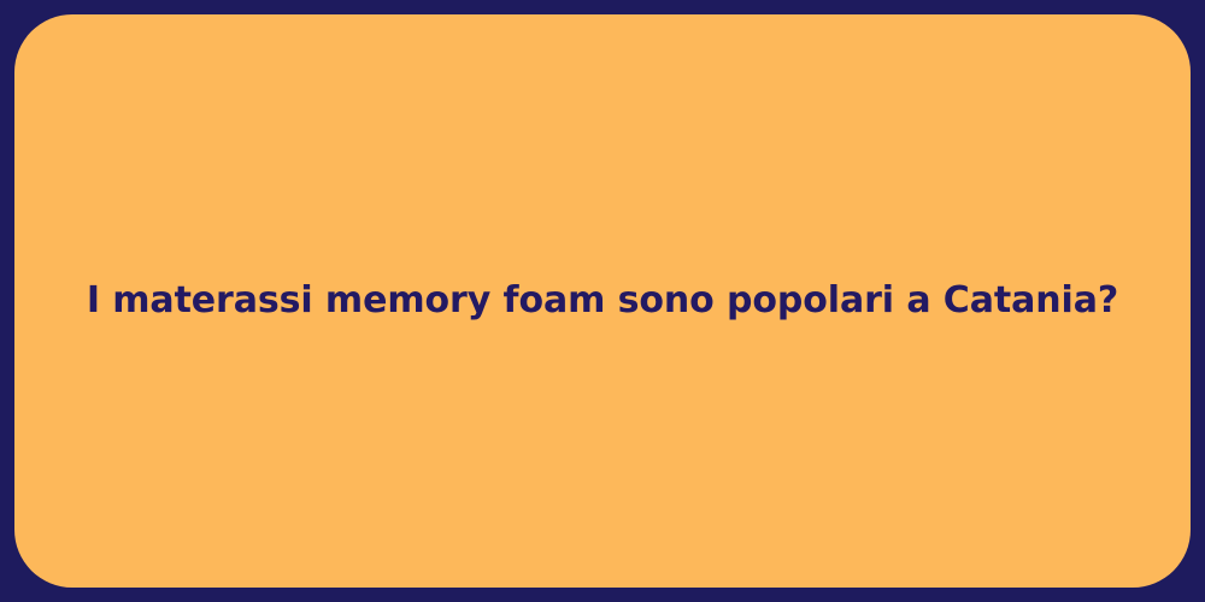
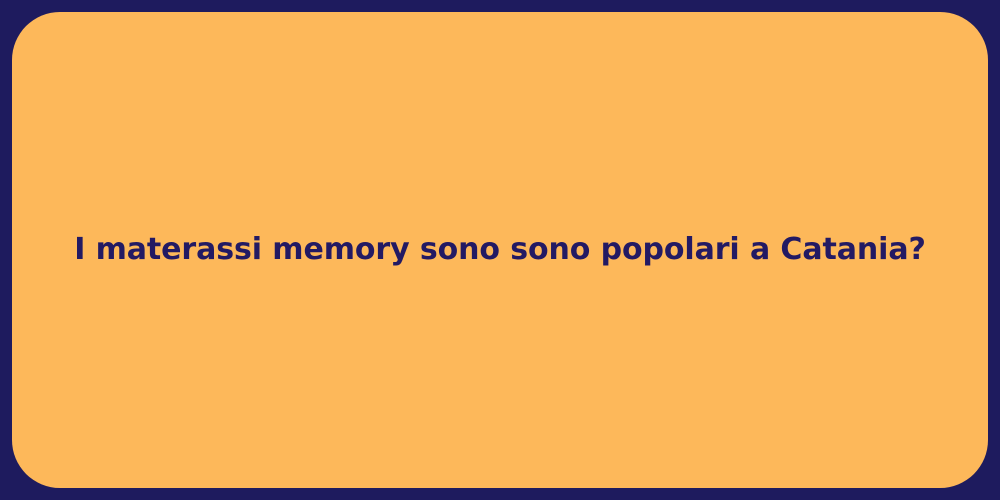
- I materassi memory foam sono popolari a Catania?
+ I materassi memory sono sono popolari a Catania?
